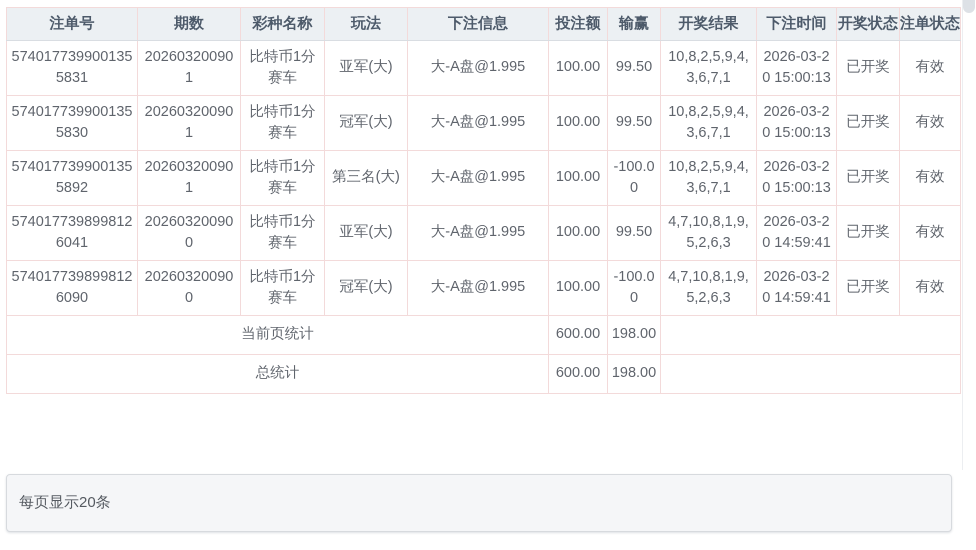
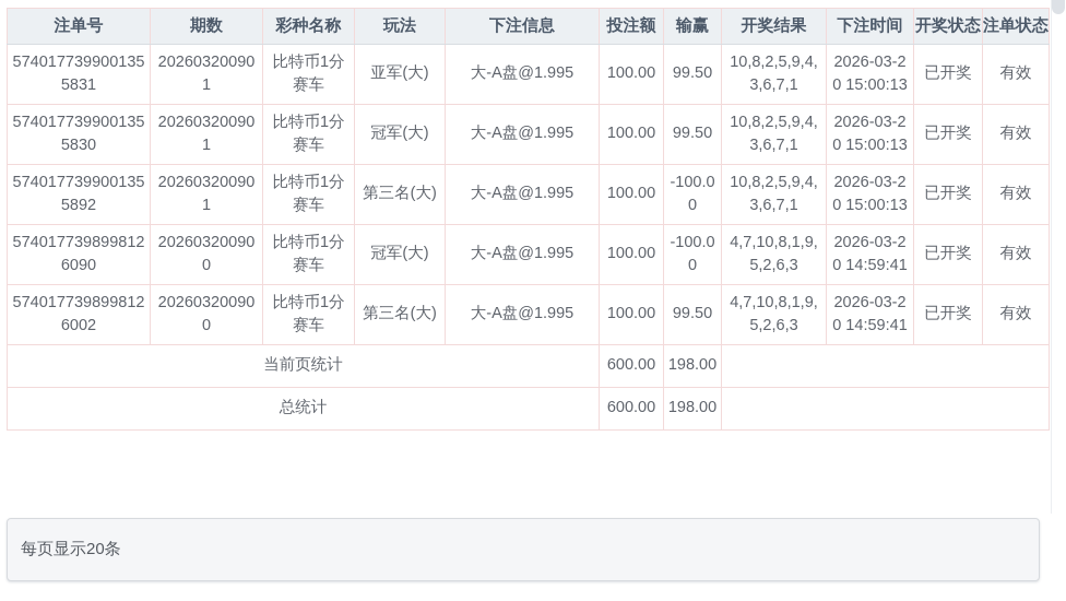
  注单号	期数	彩种名称	玩法	下注信息	投注额	输赢	开奖结果	下注时间	开奖状态	注单状态
  5740177399001355831	202603200901	比特币1分赛车	亚军(大)	大-A盘@1.995	100.00	99.50	10,8,2,5,9,4,3,6,7,1	2026-03-20 15:00:13	已开奖	有效
  5740177399001355830	202603200901	比特币1分赛车	冠军(大)	大-A盘@1.995	100.00	99.50	10,8,2,5,9,4,3,6,7,1	2026-03-20 15:00:13	已开奖	有效
  5740177399001355892	202603200901	比特币1分赛车	第三名(大)	大-A盘@1.995	100.00	-100.00	10,8,2,5,9,4,3,6,7,1	2026-03-20 15:00:13	已开奖	有效
- 5740177398998126041	202603200900	比特币1分赛车	亚军(大)	大-A盘@1.995	100.00	99.50	4,7,10,8,1,9,5,2,6,3	2026-03-20 14:59:41	已开奖	有效
  5740177398998126090	202603200900	比特币1分赛车	冠军(大)	大-A盘@1.995	100.00	-100.00	4,7,10,8,1,9,5,2,6,3	2026-03-20 14:59:41	已开奖	有效
+ 5740177398998126002	202603200900	比特币1分赛车	第三名(大)	大-A盘@1.995	100.00	99.50	4,7,10,8,1,9,5,2,6,3	2026-03-20 14:59:41	已开奖	有效
  当前页统计	600.00	198.00
  总统计	600.00	198.00
  每页显示20条
